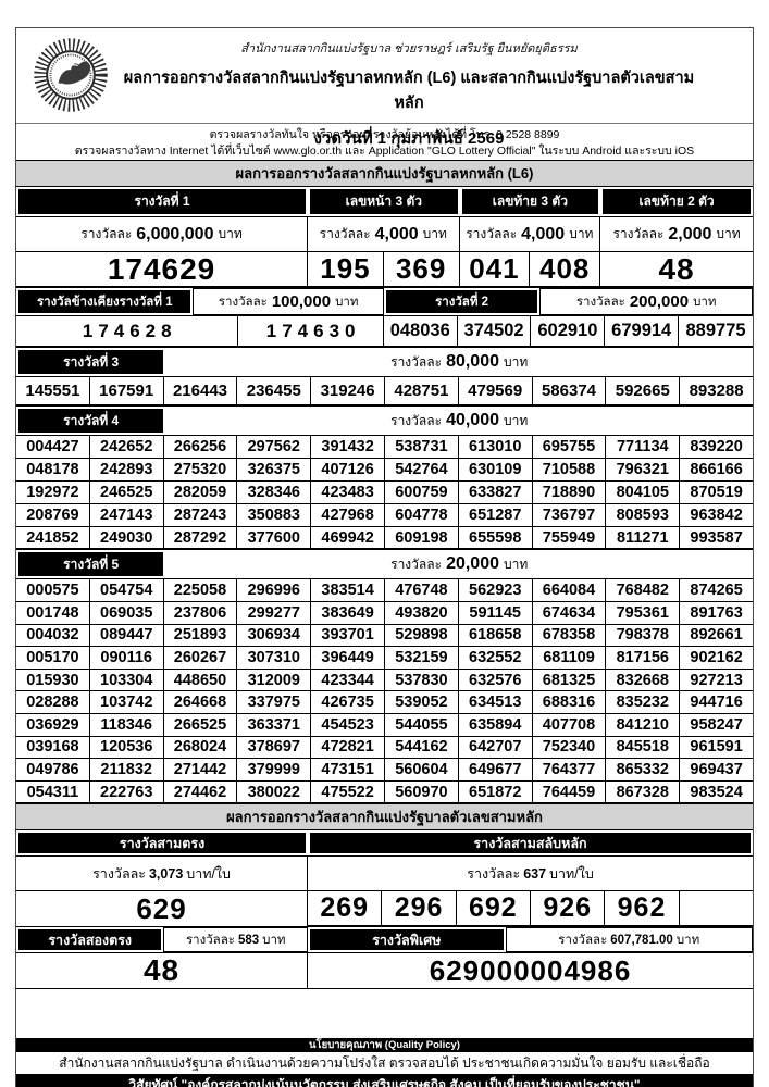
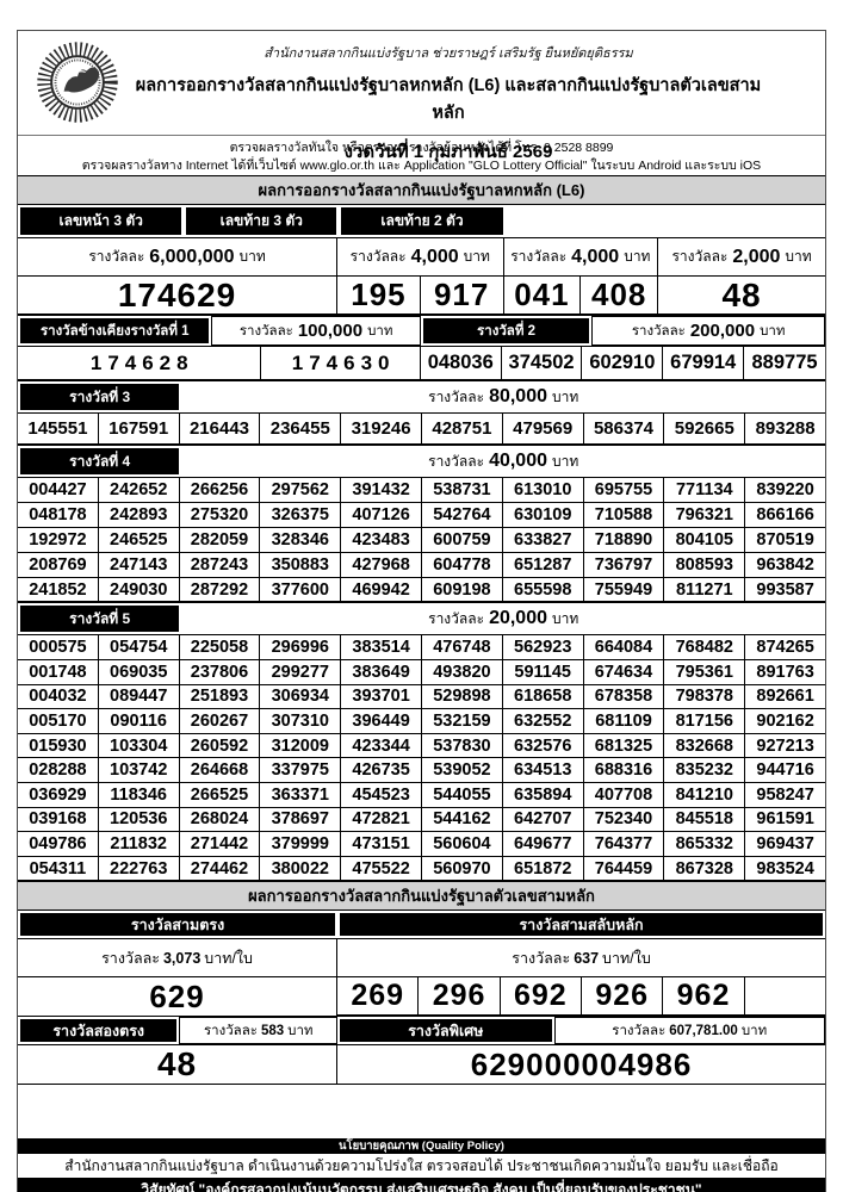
  สำนักงานสลากกินแบ่งรัฐบาล ช่วยราษฎร์ เสริมรัฐ ยืนหยัดยุติธรรม
  ผลการออกรางวัลสลากกินแบ่งรัฐบาลหกหลัก (L6) และสลากกินแบ่งรัฐบาลตัวเลขสามหลัก
  งวดวันที่ 1 กุมภาพันธ์ 2569
  ตรวจผลรางวัลทันใจ หรือตรวจผลรางวัลย้อนหลังได้ที่ โทร. 0 2528 8899
  ตรวจผลรางวัลทาง Internet ได้ที่เว็บไซต์ www.glo.or.th และ Application "GLO Lottery Official" ในระบบ Android และระบบ iOS
  ผลการออกรางวัลสลากกินแบ่งรัฐบาลหกหลัก (L6)
- รางวัลที่ 1
  เลขหน้า 3 ตัว
  เลขท้าย 3 ตัว
  เลขท้าย 2 ตัว
  รางวัลละ
  6,000,000
  บาท
  รางวัลละ
  4,000
  บาท
  รางวัลละ
  4,000
  บาท
  รางวัลละ
  2,000
  บาท
  174629
  195
- 369
+ 917
  041
  408
  48
  รางวัลข้างเคียงรางวัลที่ 1
  รางวัลละ
  100,000
  บาท
  รางวัลที่ 2
  รางวัลละ
  200,000
  บาท
  174628
  174630
  048036
  374502
  602910
  679914
  889775
  รางวัลที่ 3
  รางวัลละ
  80,000
  บาท
  145551
  167591
  216443
  236455
  319246
  428751
  479569
  586374
  592665
  893288
  รางวัลที่ 4
  รางวัลละ
  40,000
  บาท
  004427
  242652
  266256
  297562
  391432
  538731
  613010
  695755
  771134
  839220
  048178
  242893
  275320
  326375
  407126
  542764
  630109
  710588
  796321
  866166
  192972
  246525
  282059
  328346
  423483
  600759
  633827
  718890
  804105
  870519
  208769
  247143
  287243
  350883
  427968
  604778
  651287
  736797
  808593
  963842
  241852
  249030
  287292
  377600
  469942
  609198
  655598
  755949
  811271
  993587
  รางวัลที่ 5
  รางวัลละ
  20,000
  บาท
  000575
  054754
  225058
  296996
  383514
  476748
  562923
  664084
  768482
  874265
  001748
  069035
  237806
  299277
  383649
  493820
  591145
  674634
  795361
  891763
  004032
  089447
  251893
  306934
  393701
  529898
  618658
  678358
  798378
  892661
  005170
  090116
  260267
  307310
  396449
  532159
  632552
  681109
  817156
  902162
  015930
  103304
- 448650
+ 260592
  312009
  423344
  537830
  632576
  681325
  832668
  927213
  028288
  103742
  264668
  337975
  426735
  539052
  634513
  688316
  835232
  944716
  036929
  118346
  266525
  363371
  454523
  544055
  635894
  407708
  841210
  958247
  039168
  120536
  268024
  378697
  472821
  544162
  642707
  752340
  845518
  961591
  049786
  211832
  271442
  379999
  473151
  560604
  649677
  764377
  865332
  969437
  054311
  222763
  274462
  380022
  475522
  560970
  651872
  764459
  867328
  983524
  ผลการออกรางวัลสลากกินแบ่งรัฐบาลตัวเลขสามหลัก
  รางวัลสามตรง
  รางวัลสามสลับหลัก
  รางวัลละ
  3,073
  บาท/ใบ
  รางวัลละ
  637
  บาท/ใบ
  629
  269
  296
  692
  926
  962
  รางวัลสองตรง
  รางวัลละ
  583
  บาท
  รางวัลพิเศษ
  รางวัลละ
  607,781.00
  บาท
  48
  629000004986
  นโยบายคุณภาพ (Quality Policy)
  สำนักงานสลากกินแบ่งรัฐบาล ดำเนินงานด้วยความโปร่งใส ตรวจสอบได้ ประชาชนเกิดความมั่นใจ ยอมรับ และเชื่อถือ
  วิสัยทัศน์ "องค์กรสลากมุ่งเน้นนวัตกรรม ส่งเสริมเศรษฐกิจ สังคม เป็นที่ยอมรับของประชาชน"
